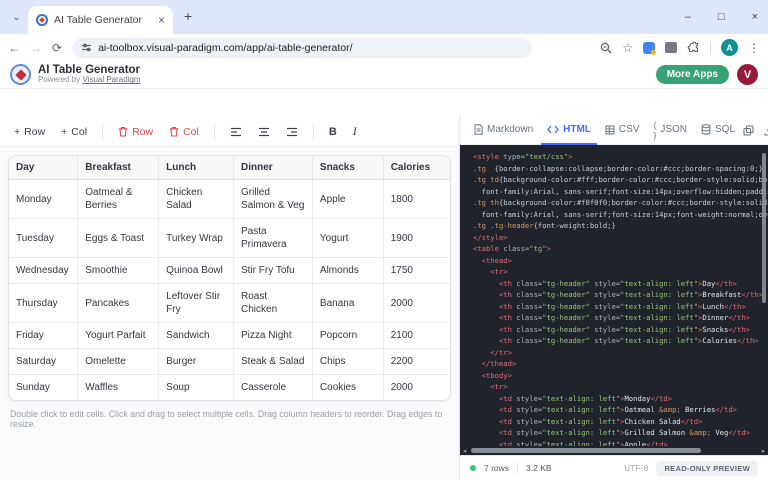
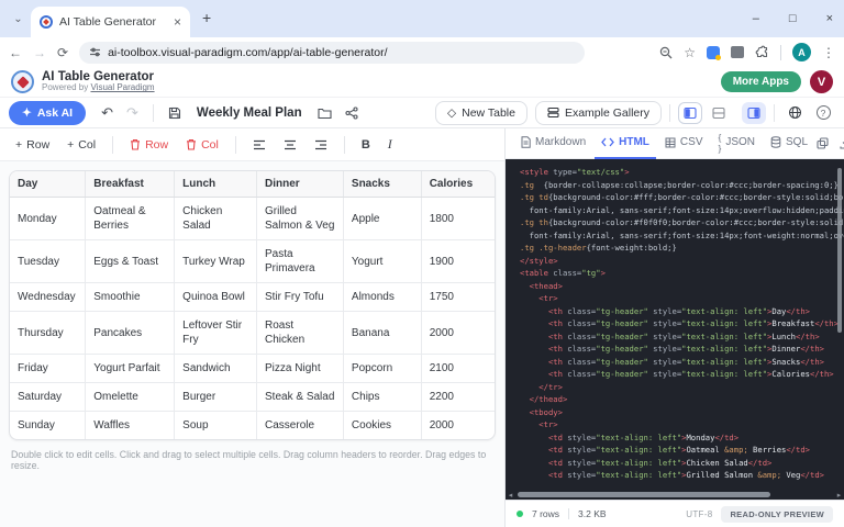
  ⌄
  AI Table Generator
  ×
  +
  –
  □
  ×
  ←
  →
  ⟳
  ai-toolbox.visual-paradigm.com/app/ai-table-generator/
  ☆
  A
  ⋮
  AI Table Generator
  Powered by Visual Paradigm
  More Apps
  V
+ ✦
+ Ask AI
+ ↶
+ ↷
+ Weekly Meal Plan
+ ◇
+ New Table
+ Example Gallery
+ ?
  +
  Row
  +
  Col
  Row
  Col
  B
  I
  Day	Breakfast	Lunch	Dinner	Snacks	Calories
  Monday	Oatmeal & Berries	Chicken Salad	Grilled Salmon & Veg	Apple	1800
  Tuesday	Eggs & Toast	Turkey Wrap	Pasta Primavera	Yogurt	1900
  Wednesday	Smoothie	Quinoa Bowl	Stir Fry Tofu	Almonds	1750
  Thursday	Pancakes	Leftover Stir Fry	Roast Chicken	Banana	2000
  Friday	Yogurt Parfait	Sandwich	Pizza Night	Popcorn	2100
  Saturday	Omelette	Burger	Steak & Salad	Chips	2200
  Sunday	Waffles	Soup	Casserole	Cookies	2000
  Double click to edit cells. Click and drag to select multiple cells. Drag column headers to reorder. Drag edges to resize.
  Markdown
  HTML
  CSV
  { }
  JSON
  SQL
  <style type="text/css">
  .tg {border-collapse:collapse;border-color:#ccc;border-spacing:0;}
  .tg td{background-color:#fff;border-color:#ccc;border-style:solid;bo
  font-family:Arial, sans-serif;font-size:14px;overflow:hidden;paddi
  .tg th{background-color:#f0f0f0;border-color:#ccc;border-style:solid
  font-family:Arial, sans-serif;font-size:14px;font-weight:normal;ov
  .tg .tg-header{font-weight:bold;}
  </style>
  <table class="tg">
  <thead>
  <tr>
  <th class="tg-header" style="text-align: left">Day</th>
  <th class="tg-header" style="text-align: left">Breakfast</th>
  <th class="tg-header" style="text-align: left">Lunch</th>
  <th class="tg-header" style="text-align: left">Dinner</th>
  <th class="tg-header" style="text-align: left">Snacks</th>
  <th class="tg-header" style="text-align: left">Calories</th>
  </tr>
  </thead>
  <tbody>
  <tr>
  <td style="text-align: left">Monday</td>
  <td style="text-align: left">Oatmeal &amp; Berries</td>
  <td style="text-align: left">Chicken Salad</td>
  <td style="text-align: left">Grilled Salmon &amp; Veg</td>
- <td style="text-align: left">Apple</td>
  7 rows
  3.2 KB
  UTF-8
  READ-ONLY PREVIEW
